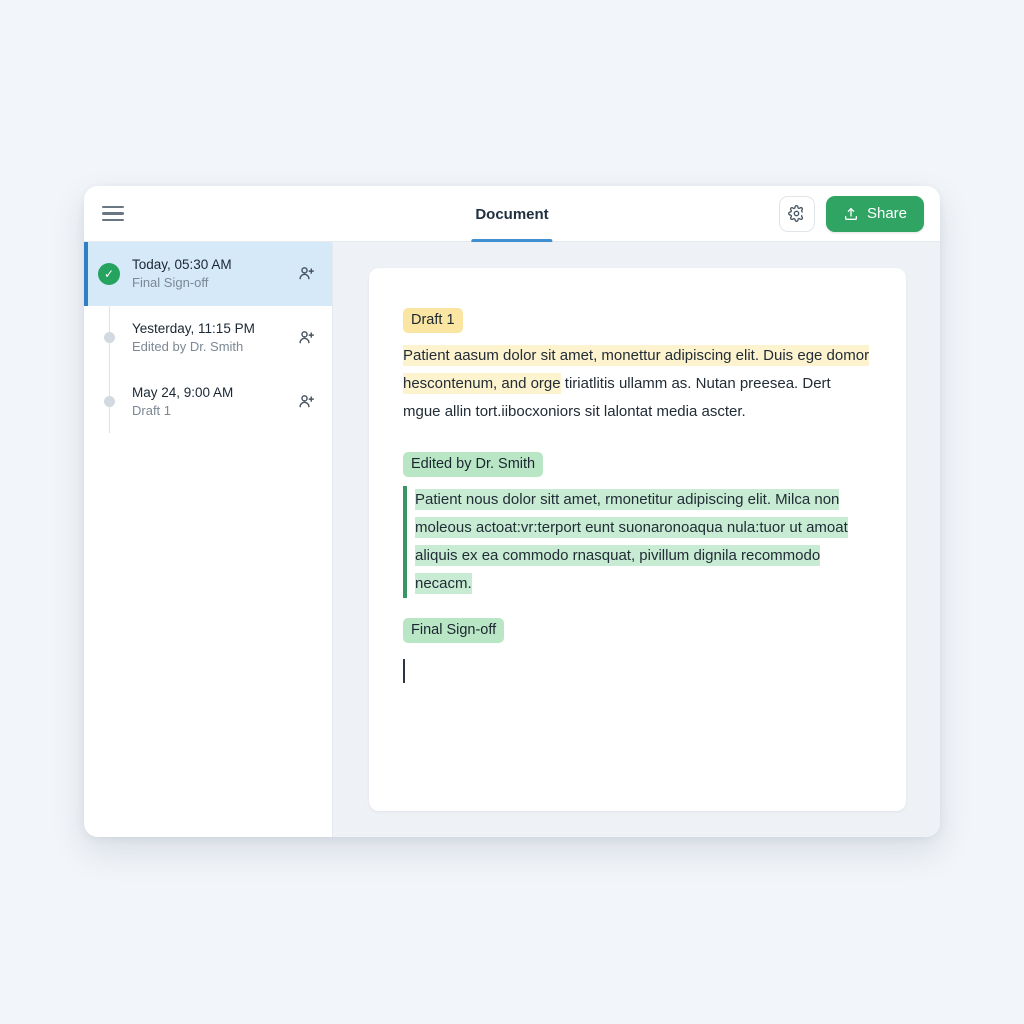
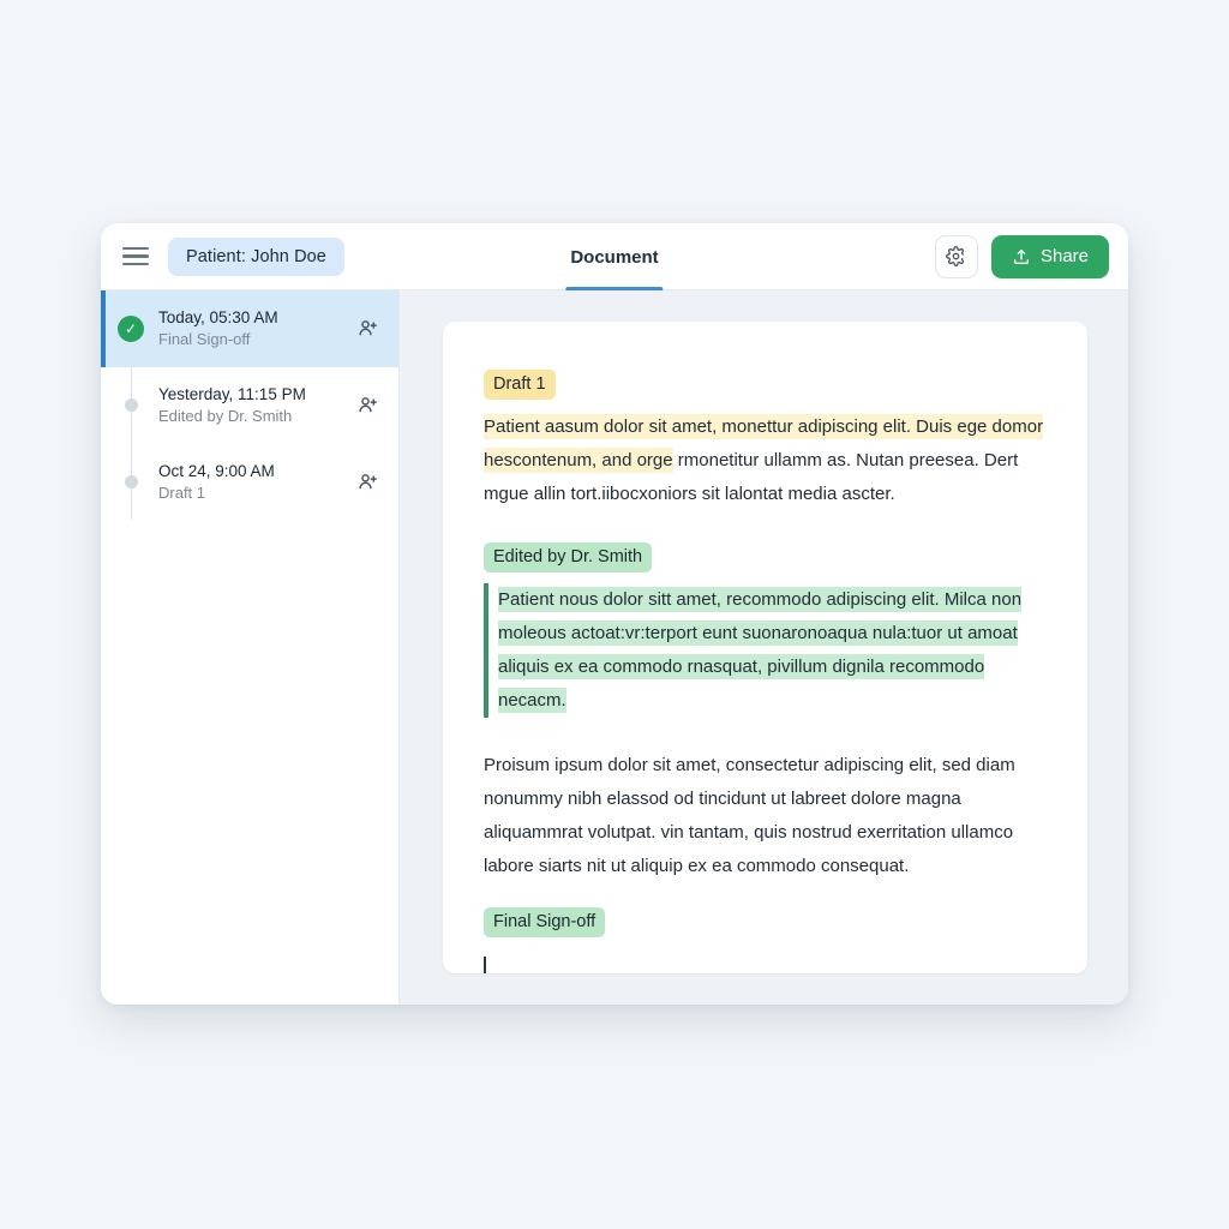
+ Patient: John Doe
  Document
  Share
  ✓
  Today, 05:30 AM
  Final Sign-off
  Yesterday, 11:15 PM
  Edited by Dr. Smith
- May 24, 9:00 AM
+ Oct 24, 9:00 AM
  Draft 1
  Draft 1
- Patient aasum dolor sit amet, monettur adipiscing elit. Duis ege domor hescontenum, and orge tiriatlitis ullamm as. Nutan preesea. Dert mgue allin tort.iibocxoniors sit lalontat media ascter.
+ Patient aasum dolor sit amet, monettur adipiscing elit. Duis ege domor hescontenum, and orge rmonetitur ullamm as. Nutan preesea. Dert mgue allin tort.iibocxoniors sit lalontat media ascter.
  Edited by Dr. Smith
- Patient nous dolor sitt amet, rmonetitur adipiscing elit. Milca non moleous actoat:vr:terport eunt suonaronoaqua nula:tuor ut amoat aliquis ex ea commodo rnasquat, pivillum dignila recommodo necacm.
+ Patient nous dolor sitt amet, recommodo adipiscing elit. Milca non moleous actoat:vr:terport eunt suonaronoaqua nula:tuor ut amoat aliquis ex ea commodo rnasquat, pivillum dignila recommodo necacm.
+ Proisum ipsum dolor sit amet, consectetur adipiscing elit, sed diam nonummy nibh elassod od tincidunt ut labreet dolore magna aliquammrat volutpat. vin tantam, quis nostrud exerritation ullamco labore siarts nit ut aliquip ex ea commodo consequat.
  Final Sign-off
